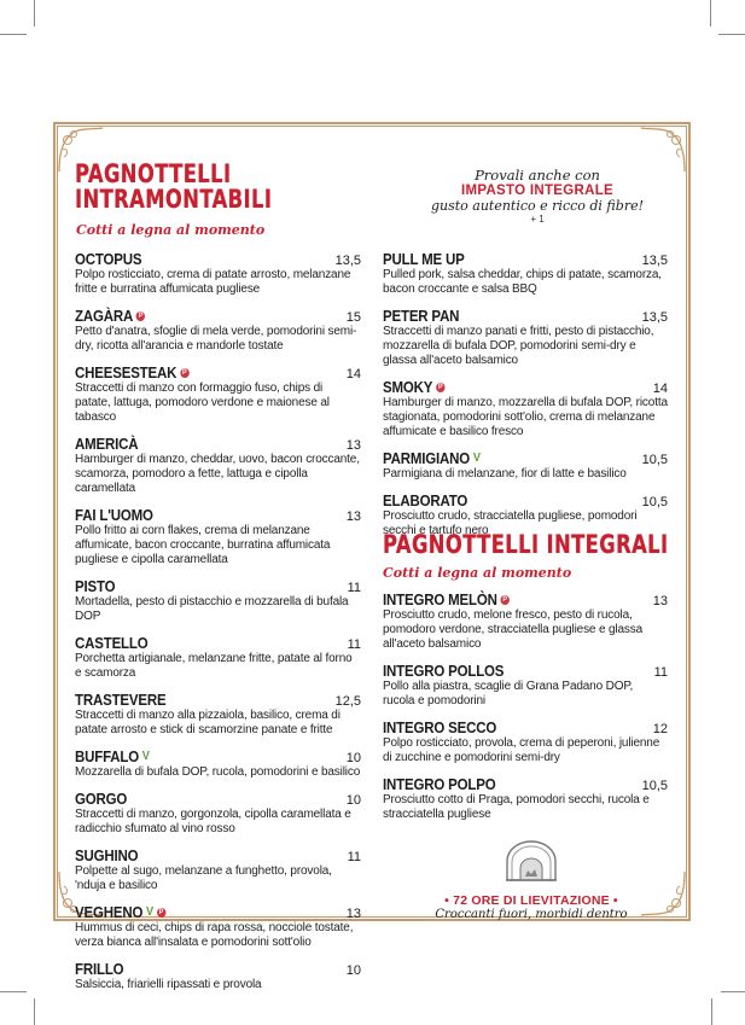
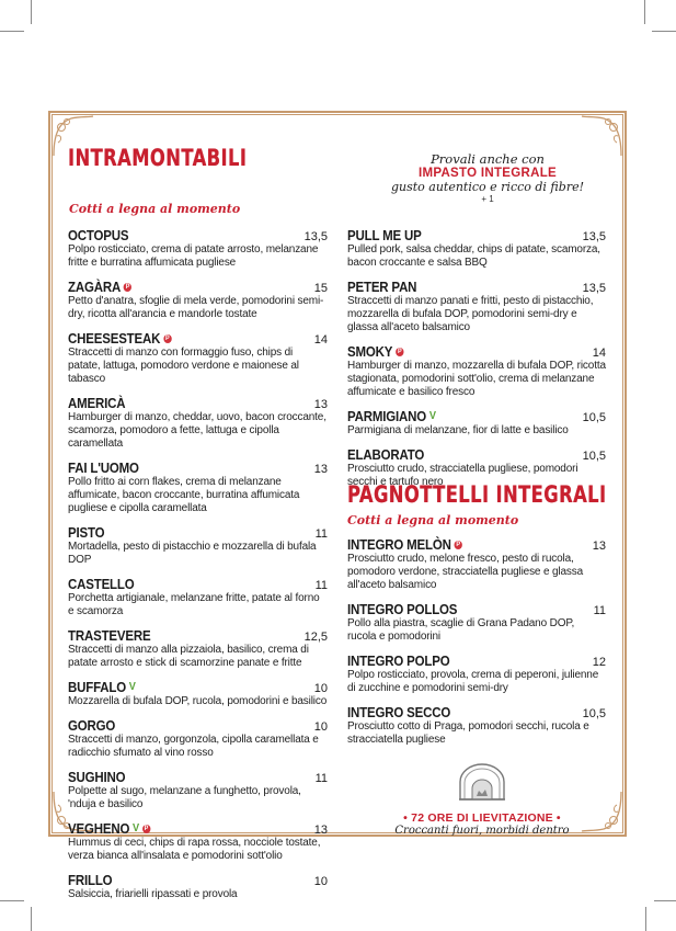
- PAGNOTTELLI
  INTRAMONTABILI
  Cotti a legna al momento
  Provali anche con
  IMPASTO INTEGRALE
  gusto autentico e ricco di fibre!
  + 1
  OCTOPUS
  13,5
  Polpo rosticciato, crema di patate arrosto, melanzane fritte e burratina affumicata pugliese
  ZAGÀRA
  15
  Petto d'anatra, sfoglie di mela verde, pomodorini semi-dry, ricotta all'arancia e mandorle tostate
  CHEESESTEAK
  14
  Straccetti di manzo con formaggio fuso, chips di patate, lattuga, pomodoro verdone e maionese al tabasco
  AMERICÀ
  13
  Hamburger di manzo, cheddar, uovo, bacon croccante, scamorza, pomodoro a fette, lattuga e cipolla caramellata
  FAI L'UOMO
  13
  Pollo fritto ai corn flakes, crema di melanzane affumicate, bacon croccante, burratina affumicata pugliese e cipolla caramellata
  PISTO
  11
  Mortadella, pesto di pistacchio e mozzarella di bufala DOP
  CASTELLO
  11
  Porchetta artigianale, melanzane fritte, patate al forno e scamorza
  TRASTEVERE
  12,5
  Straccetti di manzo alla pizzaiola, basilico, crema di patate arrosto e stick di scamorzine panate e fritte
  BUFFALO
  V
  10
  Mozzarella di bufala DOP, rucola, pomodorini e basilico
  GORGO
  10
  Straccetti di manzo, gorgonzola, cipolla caramellata e radicchio sfumato al vino rosso
  SUGHINO
  11
  Polpette al sugo, melanzane a funghetto, provola, 'nduja e basilico
  VEGHENO
  V
  13
  Hummus di ceci, chips di rapa rossa, nocciole tostate, verza bianca all'insalata e pomodorini sott'olio
  FRILLO
  10
  Salsiccia, friarielli ripassati e provola
  PULL ME UP
  13,5
  Pulled pork, salsa cheddar, chips di patate, scamorza, bacon croccante e salsa BBQ
  PETER PAN
  13,5
  Straccetti di manzo panati e fritti, pesto di pistacchio, mozzarella di bufala DOP, pomodorini semi-dry e glassa all'aceto balsamico
  SMOKY
  14
  Hamburger di manzo, mozzarella di bufala DOP, ricotta stagionata, pomodorini sott'olio, crema di melanzane affumicate e basilico fresco
  PARMIGIANO
  V
  10,5
  Parmigiana di melanzane, fior di latte e basilico
  ELABORATO
  10,5
  Prosciutto crudo, stracciatella pugliese, pomodori secchi e tartufo nero
  PAGNOTTELLI INTEGRALI
  Cotti a legna al momento
  INTEGRO MELÒN
  13
  Prosciutto crudo, melone fresco, pesto di rucola, pomodoro verdone, stracciatella pugliese e glassa all'aceto balsamico
  INTEGRO POLLOS
  11
  Pollo alla piastra, scaglie di Grana Padano DOP, rucola e pomodorini
- INTEGRO SECCO
+ INTEGRO POLPO
  12
  Polpo rosticciato, provola, crema di peperoni, julienne di zucchine e pomodorini semi-dry
- INTEGRO POLPO
+ INTEGRO SECCO
  10,5
  Prosciutto cotto di Praga, pomodori secchi, rucola e stracciatella pugliese
  • 72 ORE DI LIEVITAZIONE •
  Croccanti fuori, morbidi dentro
